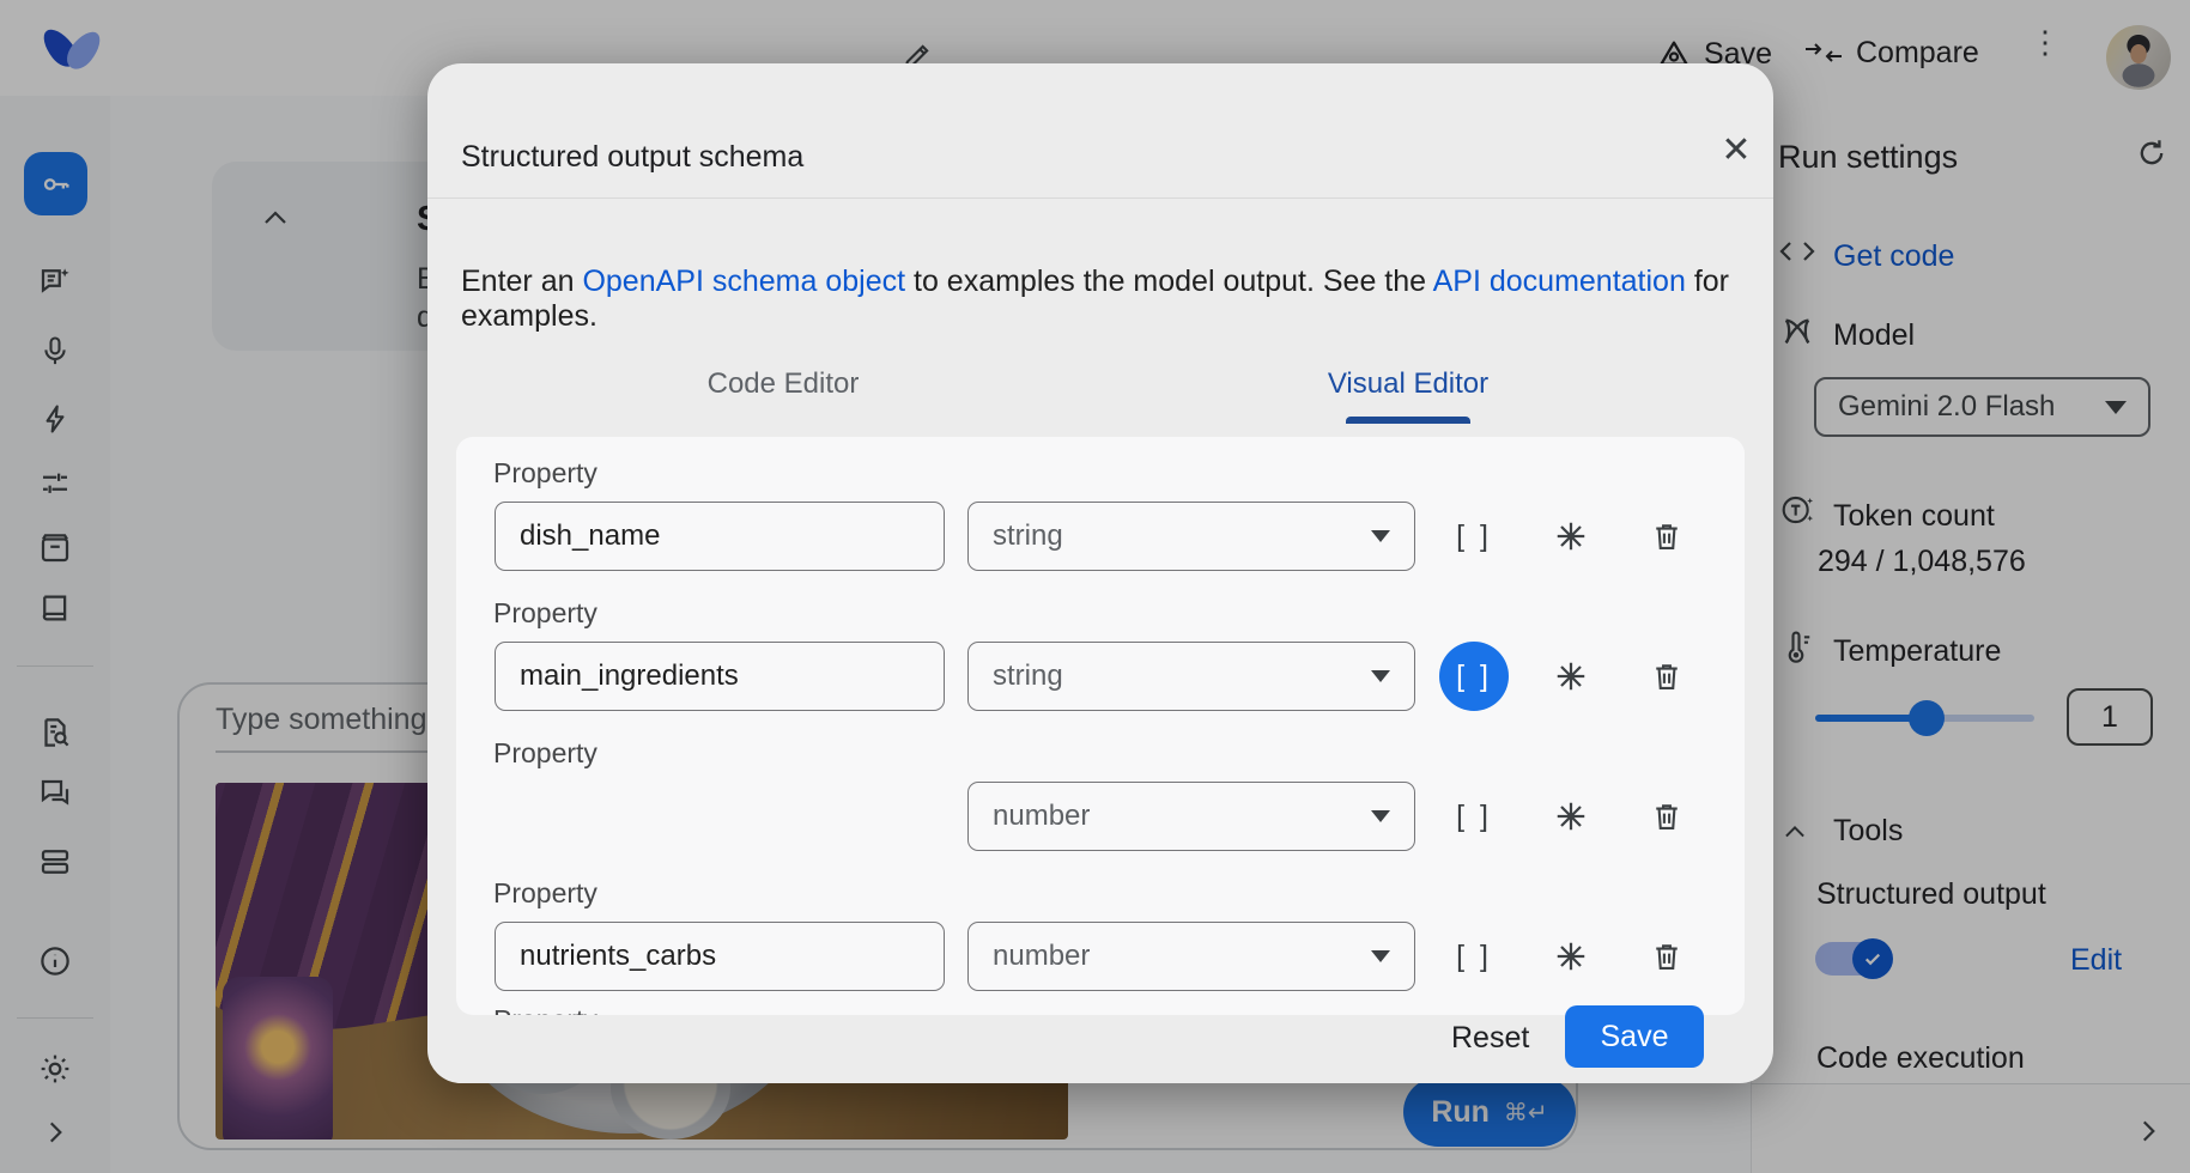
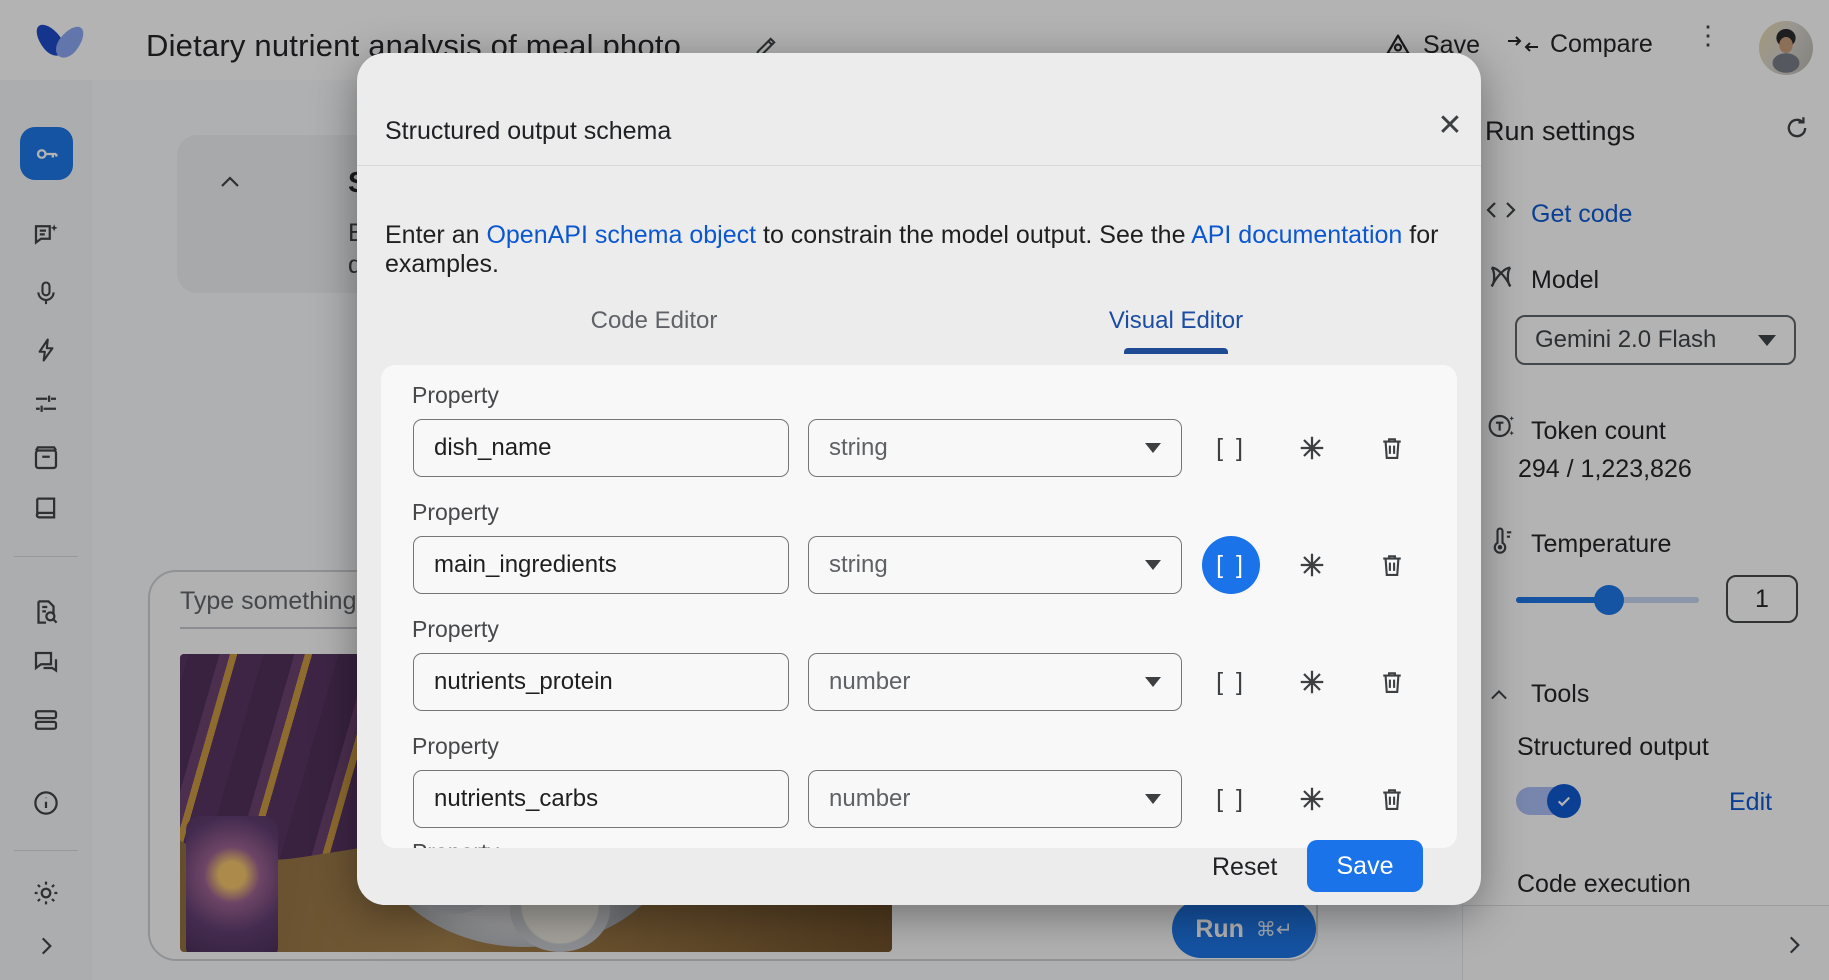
+ Dietary nutrient analysis of meal photo
  Save
  Compare
  ⋮
  Type something
  Run
  ⌘↵
  Run settings
  Get code
  Model
  Gemini 2.0 Flash
  Token count
- 294 / 1,048,576
+ 294 / 1,223,826
  Temperature
  1
  Tools
  Structured output
  Edit
  Code execution
  Structured output schema
  ✕
- Enter an OpenAPI schema object to examples the model output. See the API documentation for examples.
+ Enter an OpenAPI schema object to constrain the model output. See the API documentation for examples.
  Code Editor
  Visual Editor
  Property
  dish_name
  string
  [ ]
  Property
  main_ingredients
  string
  [ ]
  Property
+ nutrients_protein
  number
  [ ]
  Property
  nutrients_carbs
  number
  [ ]
  Reset
  Save
